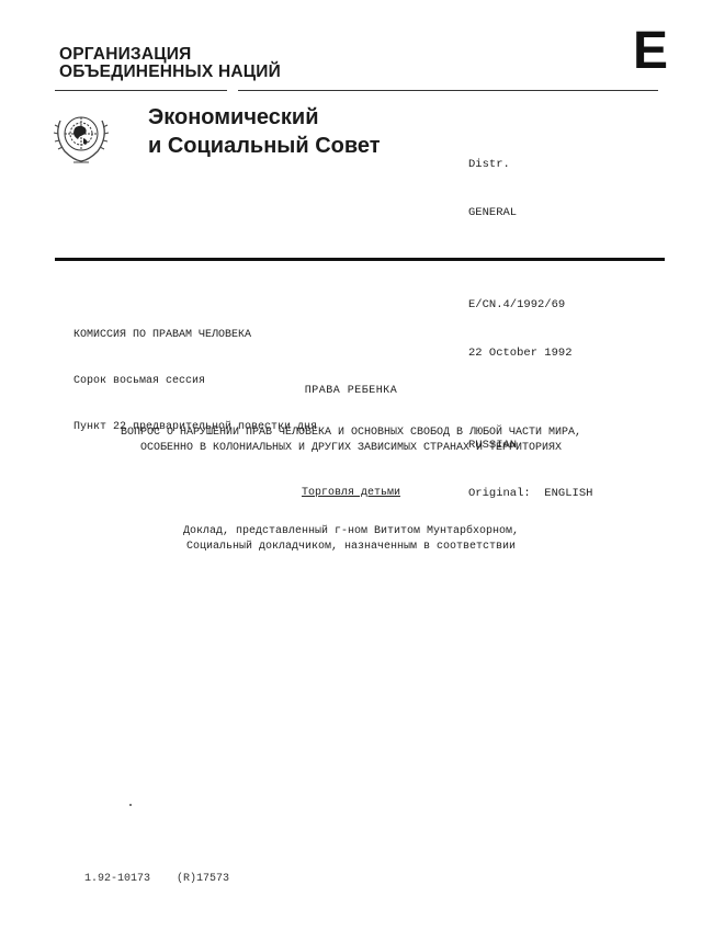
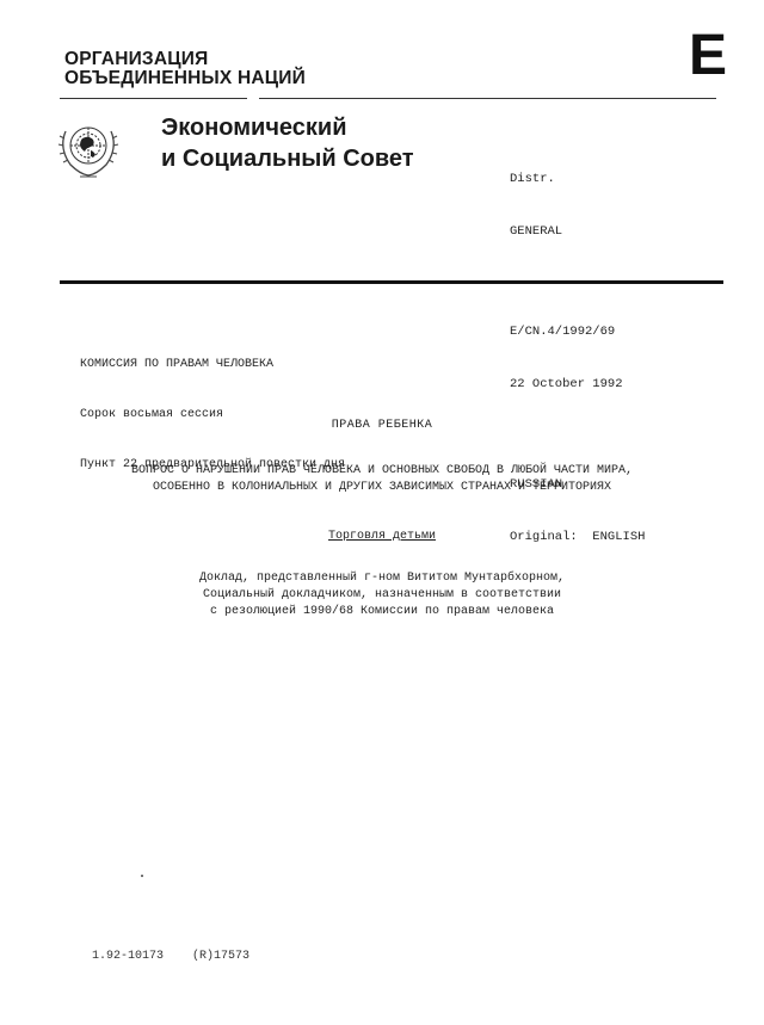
  ОРГАНИЗАЦИЯ
  ОБЪЕДИНЕННЫХ НАЦИЙ
  E
  Экономический
  и Социальный Совет
  Distr.
  GENERAL
  E/CN.4/1992/69
  22 October 1992
  RUSSIAN
  Original: ENGLISH
  КОМИССИЯ ПО ПРАВАМ ЧЕЛОВЕКА
  Сорок восьмая сессия
  Пункт 22 предварительной повестки дня
  ПРАВА РЕБЕНКА
  ВОПРОС О НАРУШЕНИИ ПРАВ ЧЕЛОВЕКА И ОСНОВНЫХ СВОБОД В ЛЮБОЙ ЧАСТИ МИРА,
  ОСОБЕННО В КОЛОНИАЛЬНЫХ И ДРУГИХ ЗАВИСИМЫХ СТРАНАХ И ТЕРРИТОРИЯХ
  Торговля детьми
  Доклад, представленный г-ном Вититом Мунтарбхорном,
  Социальный докладчиком, назначенным в соответствии
+ с резолюцией 1990/68 Комиссии по правам человека
  1.92-10173 (R)17573
